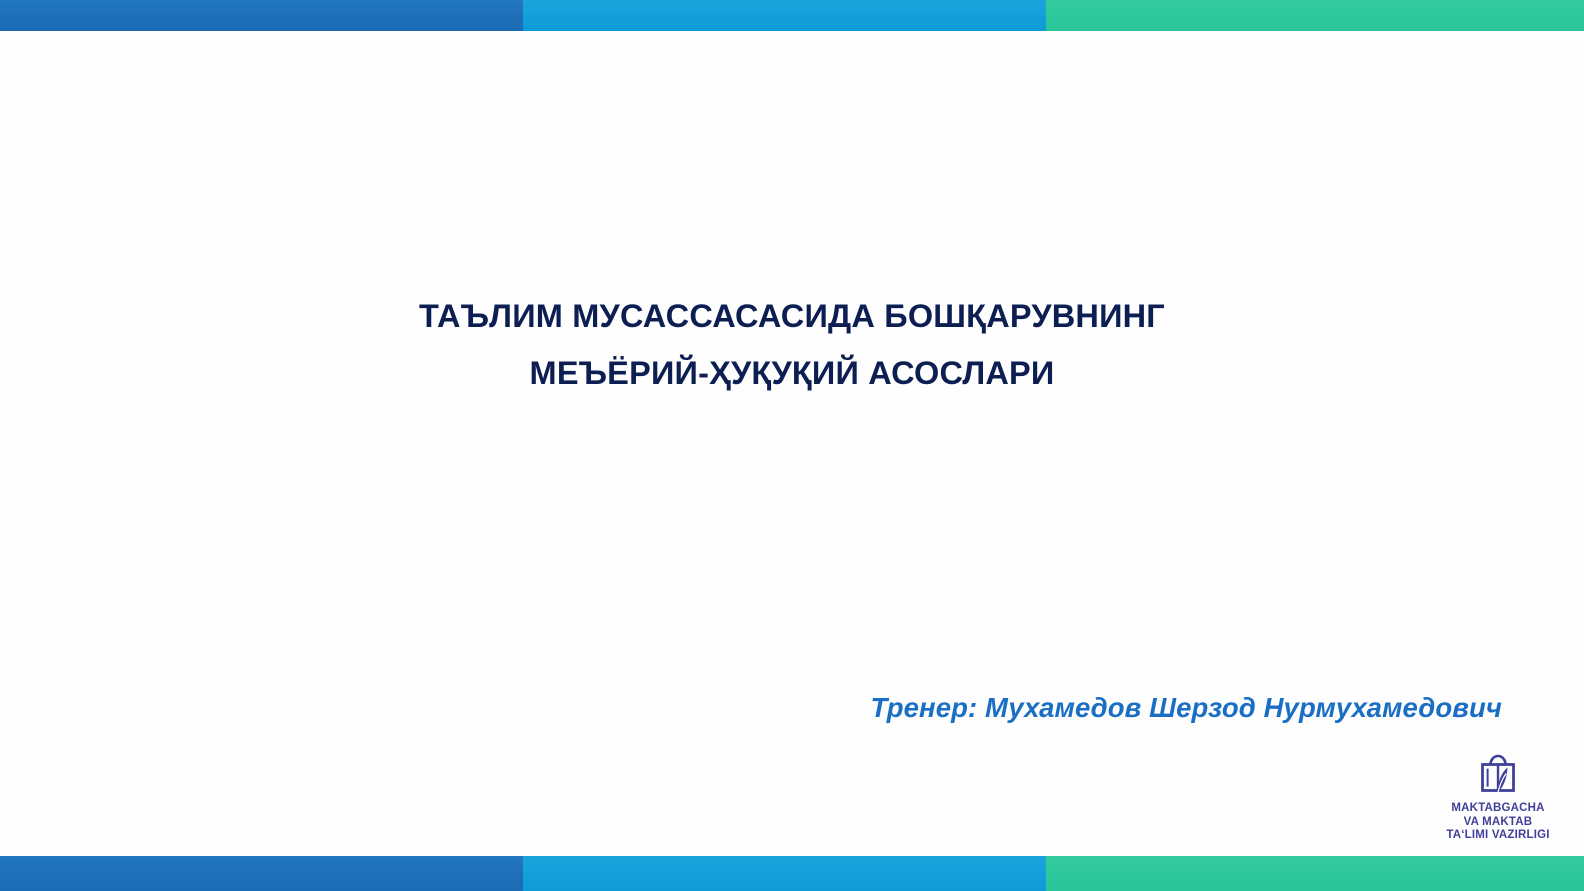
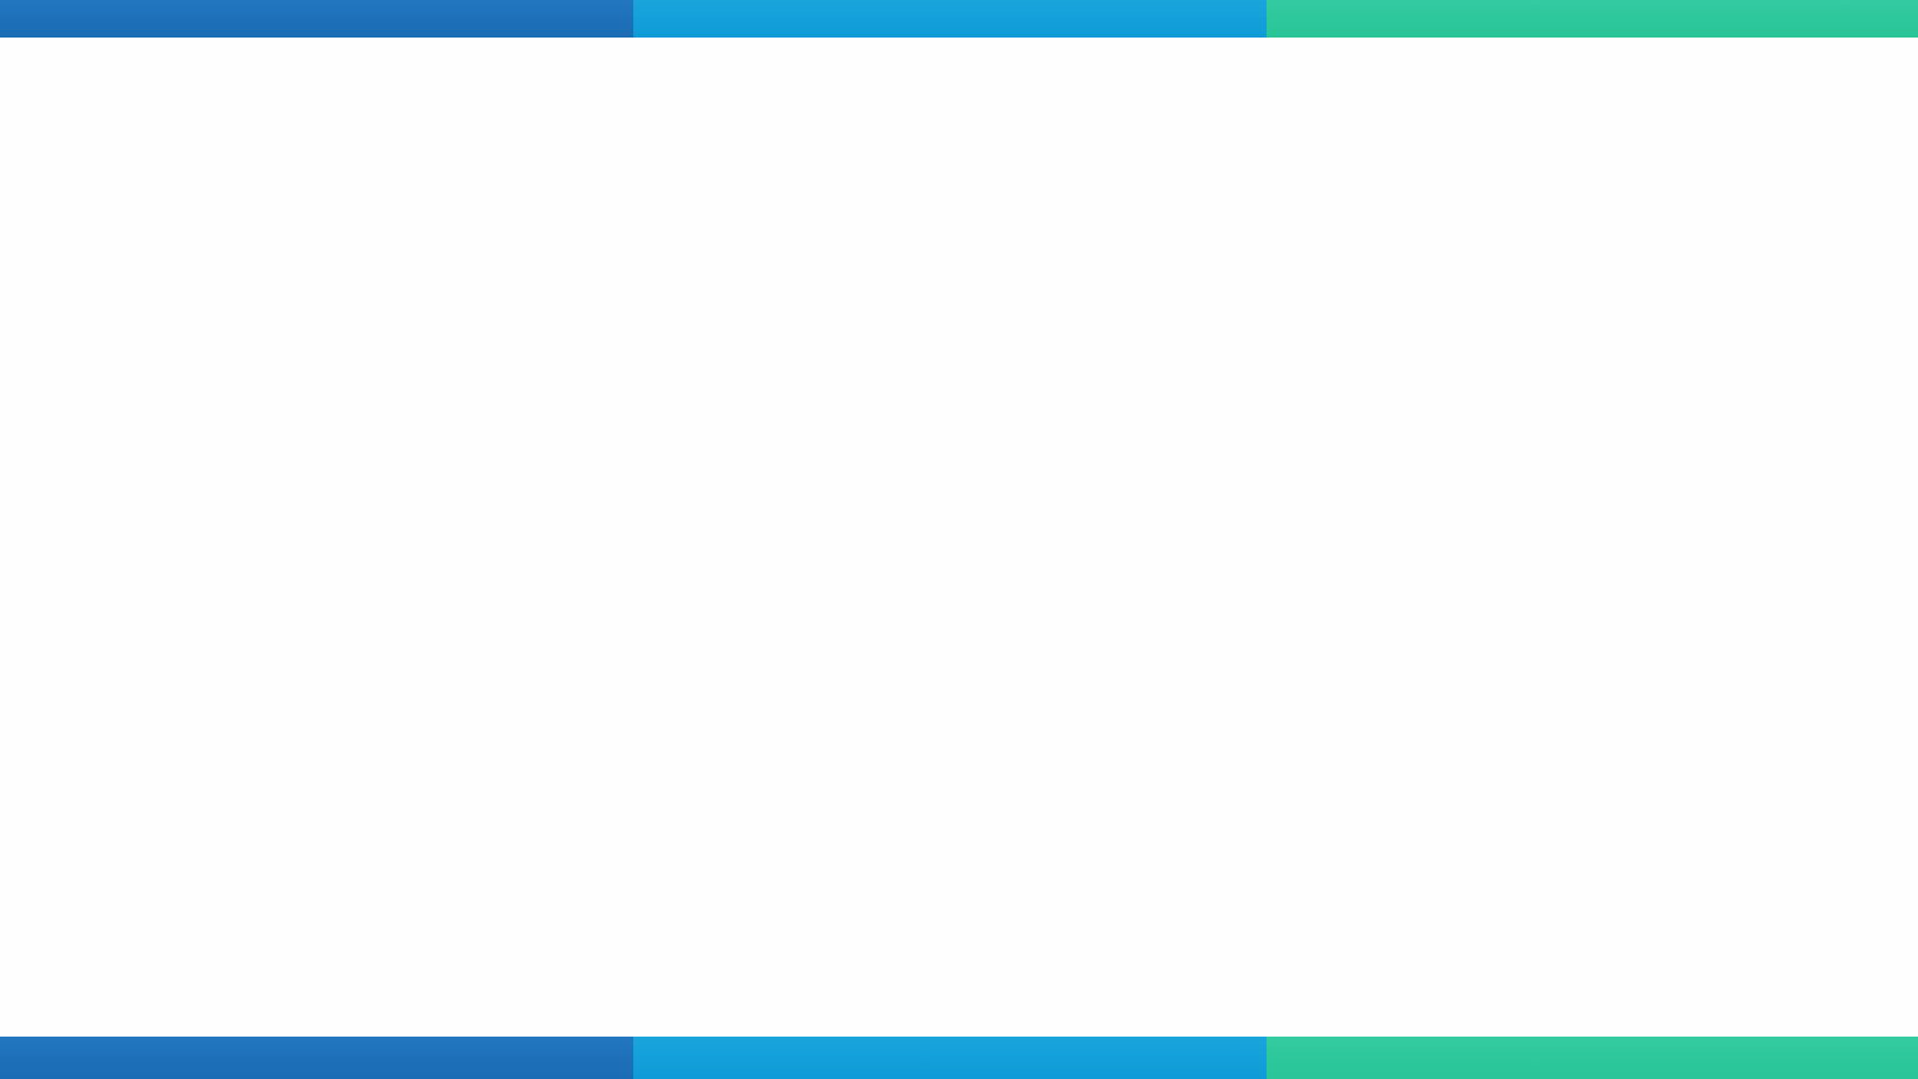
- ТАЪЛИМ МУСАССАСАСИДА БОШҚАРУВНИНГ
- МЕЪЁРИЙ-ҲУҚУҚИЙ АСОСЛАРИ
- Тренер: Мухамедов Шерзод Нурмухамедович
- MAKTABGACHA
- VA MAKTAB
- TA‘LIMI VAZIRLIGI
